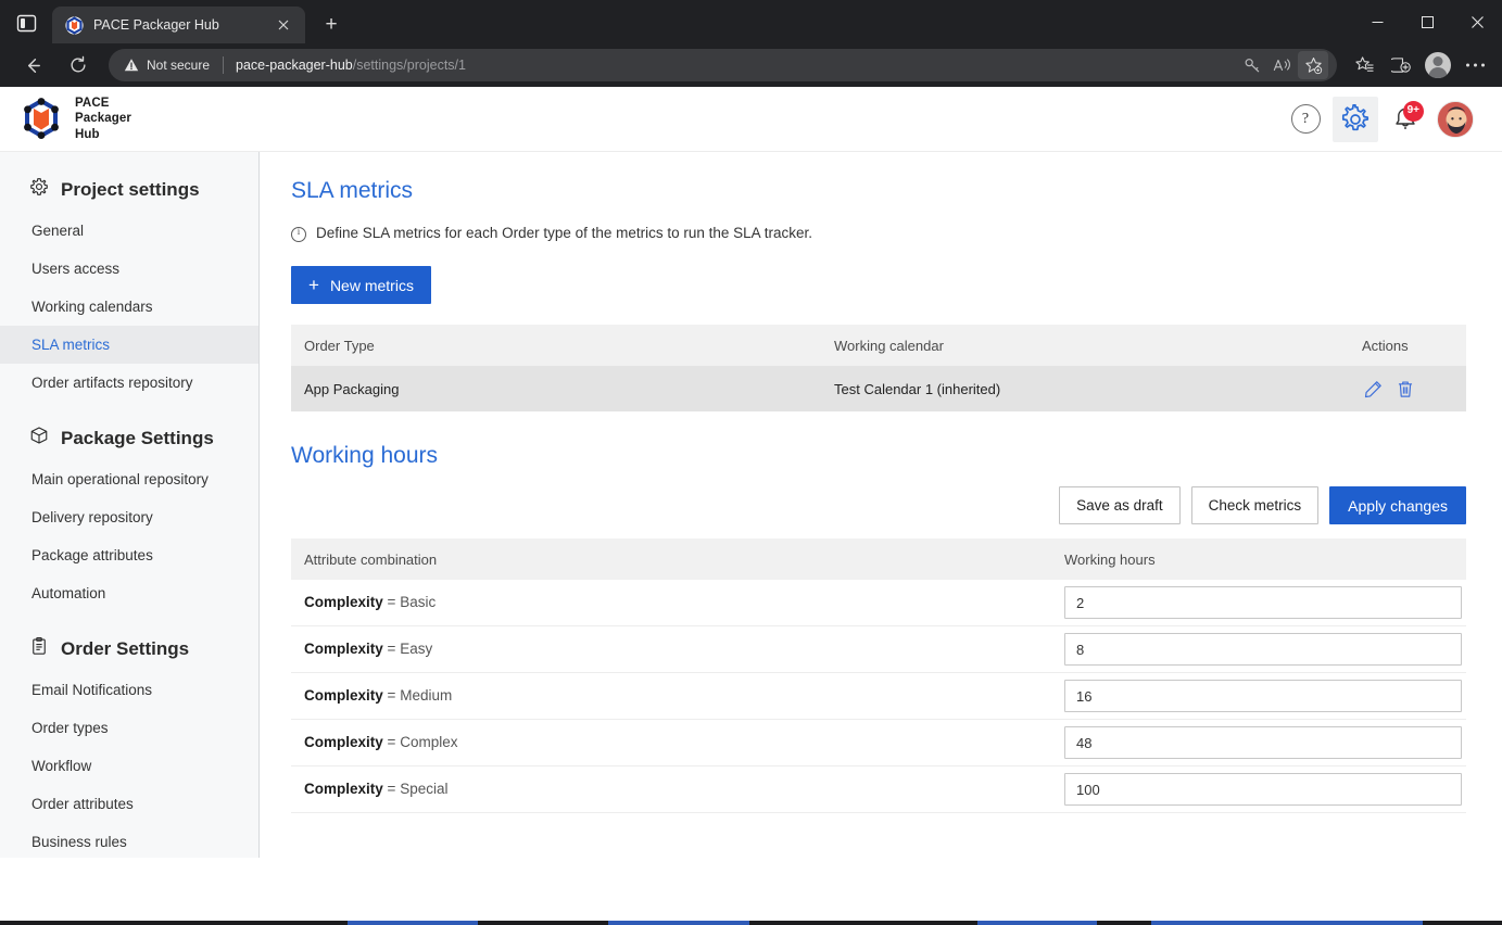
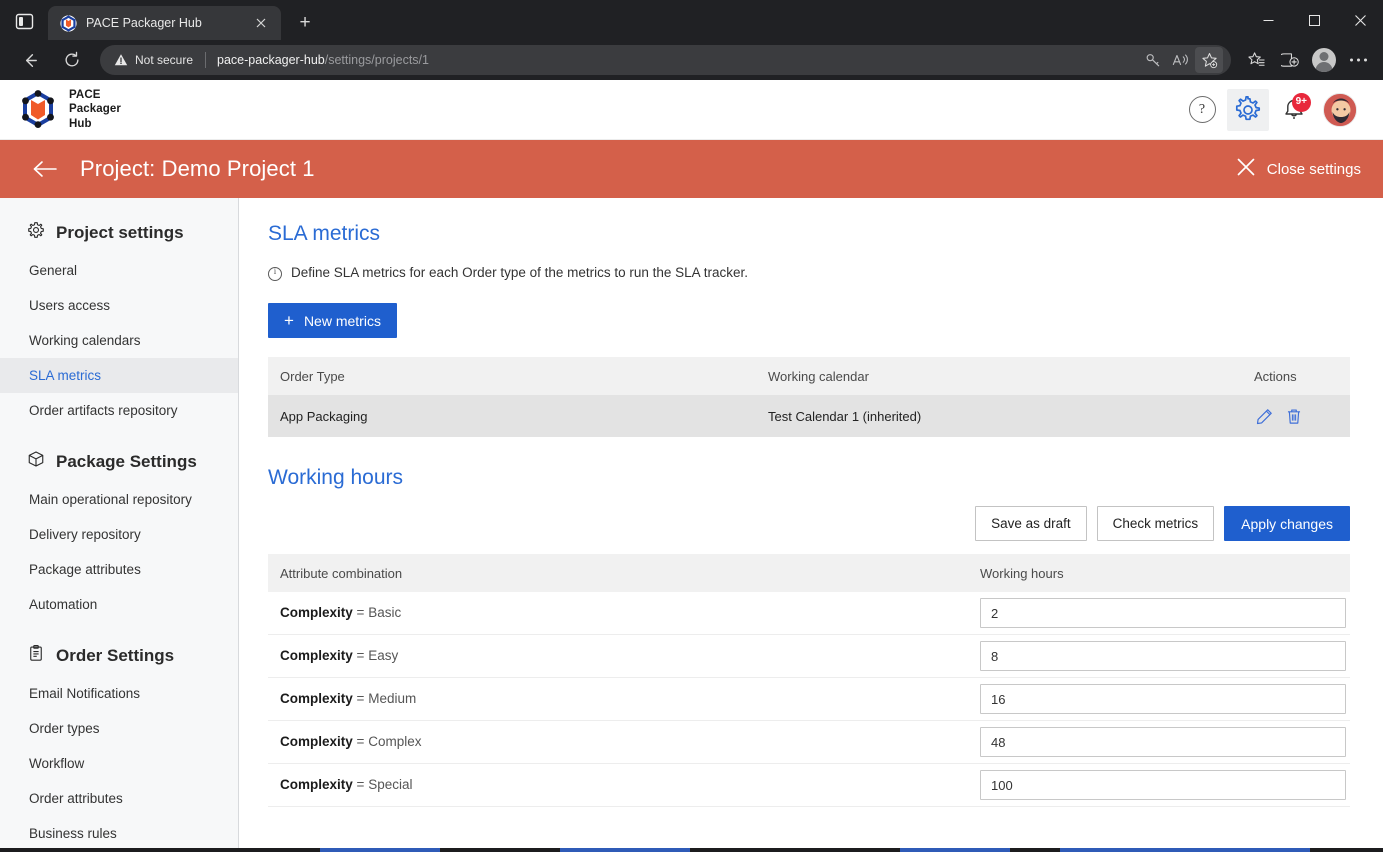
  PACE Packager Hub
  +
  Not secure
  pace-packager-hub/settings/projects/1
  PACE
  Packager
  Hub
  ?
  9+
+ Project: Demo Project 1
+ Close settings
  Project settings
  General
  Users access
  Working calendars
  SLA metrics
  Order artifacts repository
  Package Settings
  Main operational repository
  Delivery repository
  Package attributes
  Automation
  Order Settings
  Email Notifications
  Order types
  Workflow
  Order attributes
  Business rules
  SLA metrics
  Define SLA metrics for each Order type of the metrics to run the SLA tracker.
  +
  New metrics
  Order Type	Working calendar	Actions
  App Packaging	Test Calendar 1 (inherited)
  Working hours
  Save as draft
  Check metrics
  Apply changes
  Attribute combination	Working hours
  Complexity = Basic	2
  Complexity = Easy	8
  Complexity = Medium	16
  Complexity = Complex	48
  Complexity = Special	100
